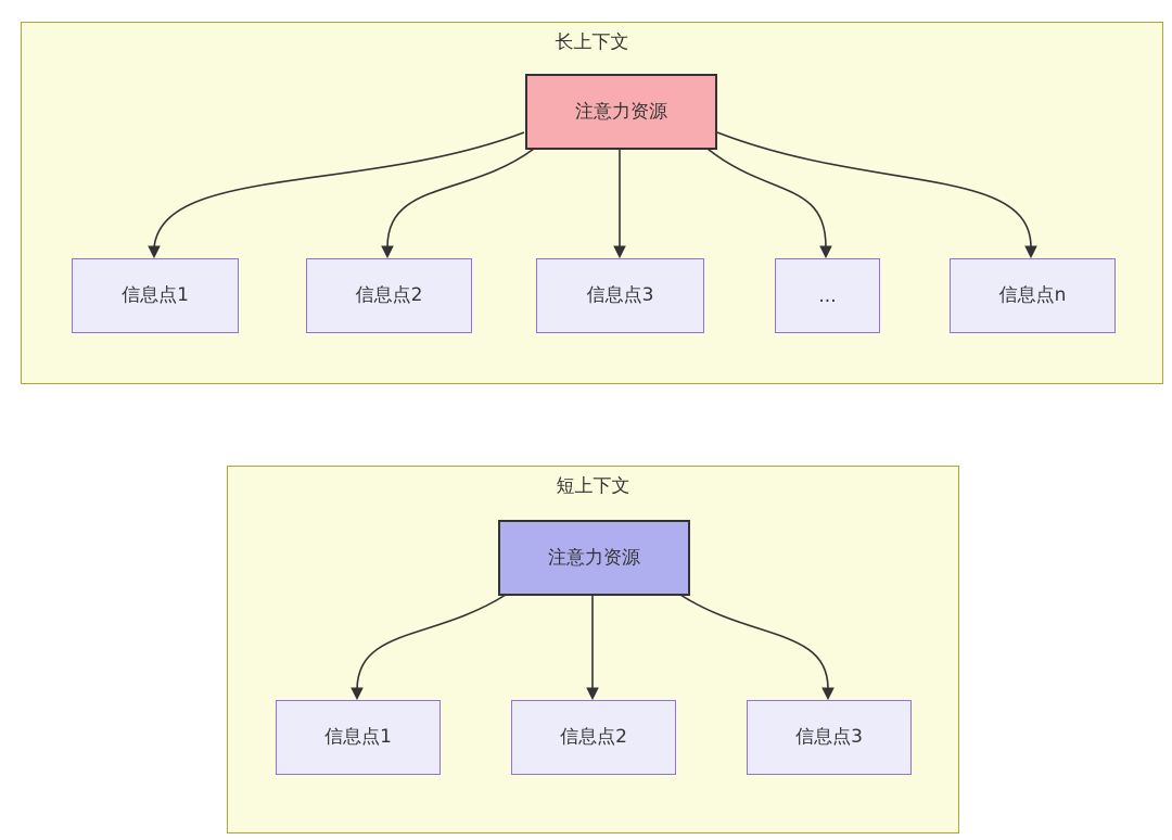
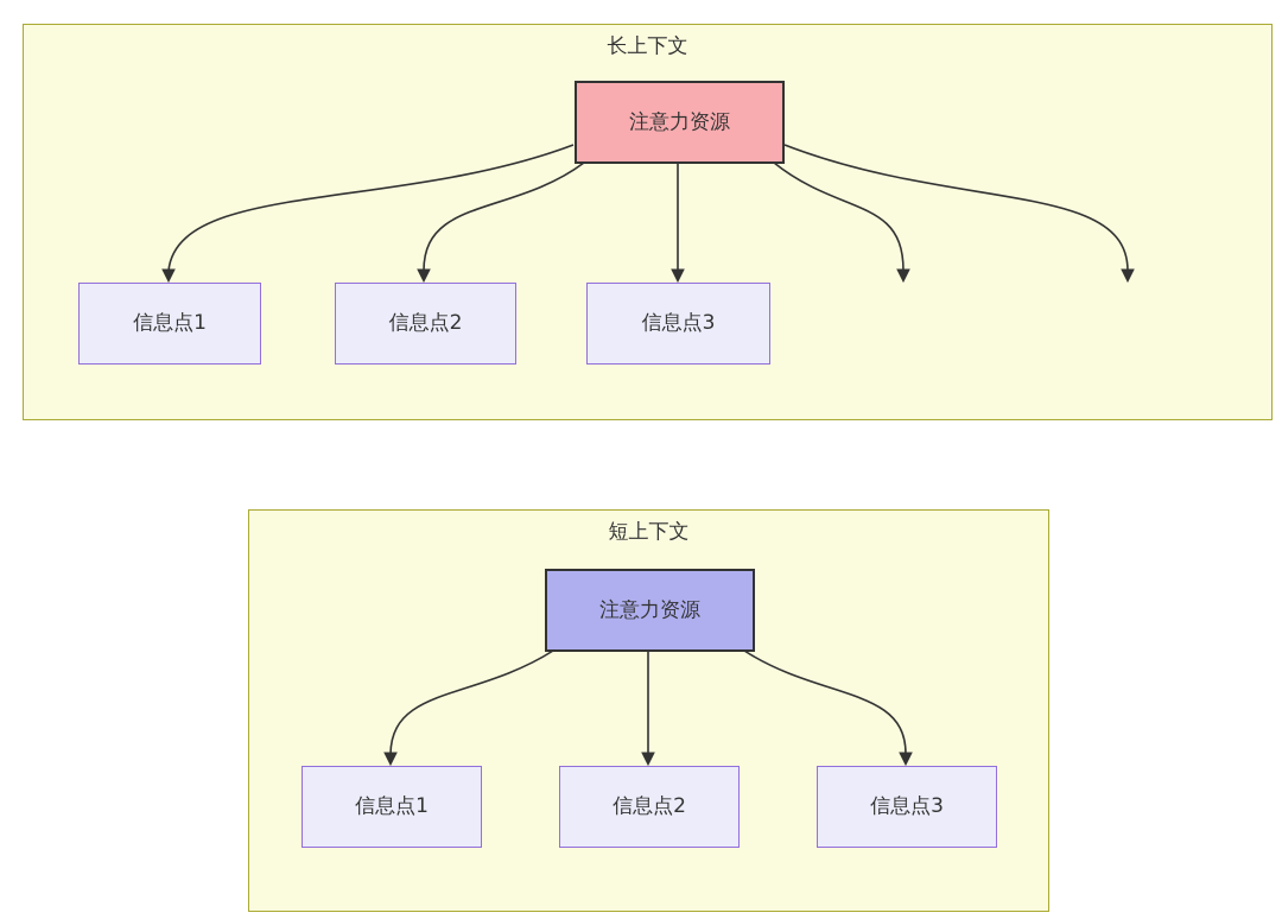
  长上下文
  注意力资源
  信息点1
  信息点2
  信息点3
- ...
- 信息点n
  短上下文
  注意力资源
  信息点1
  信息点2
  信息点3
